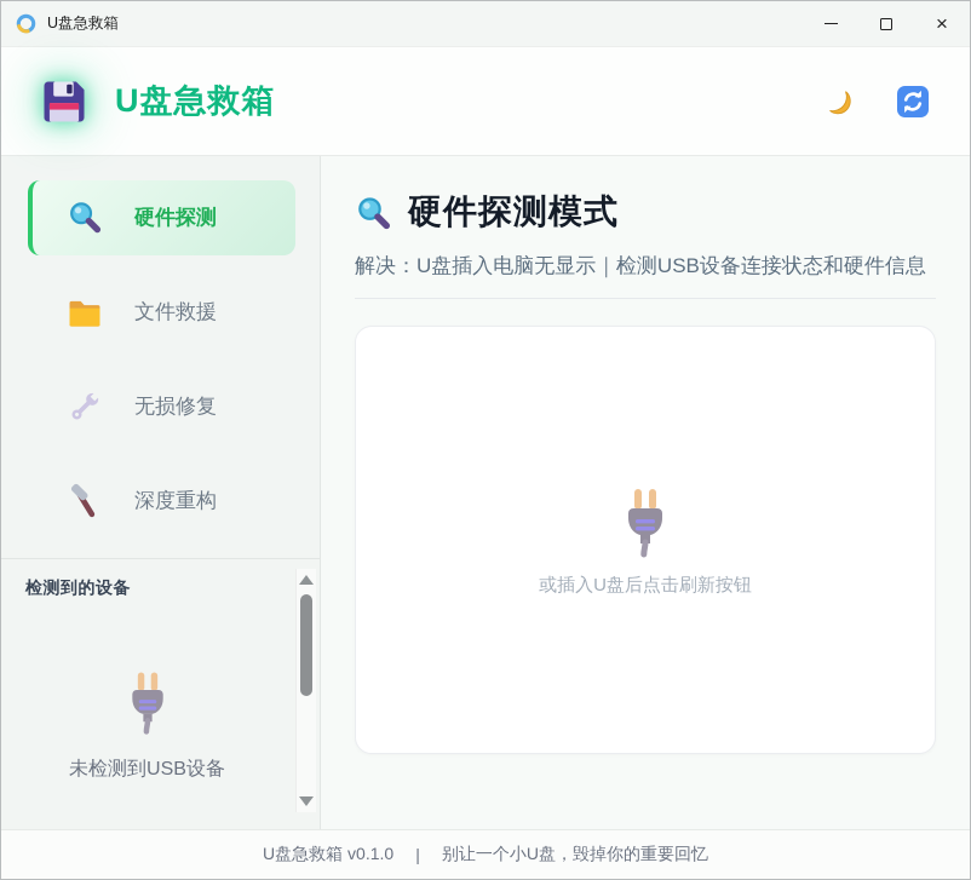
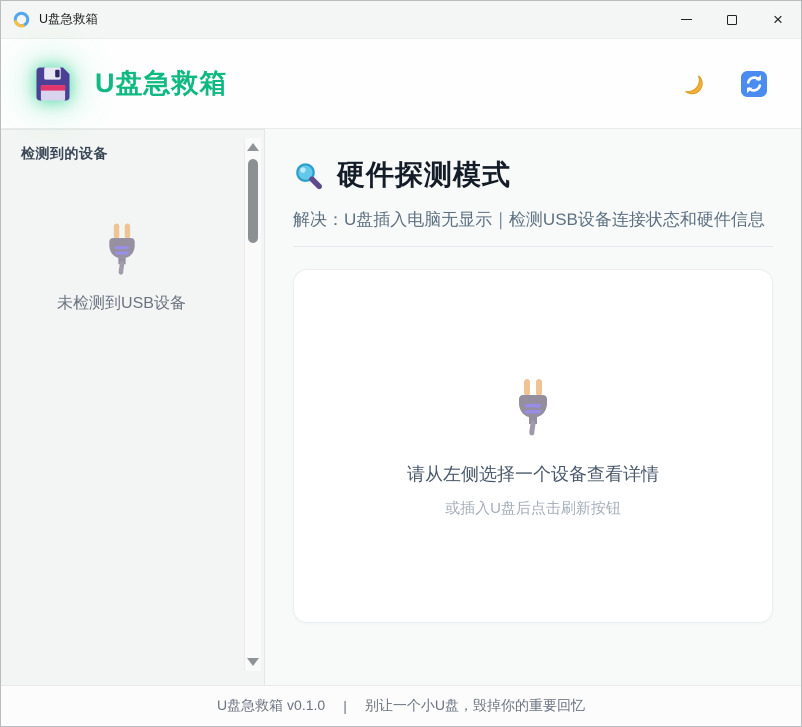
  U盘急救箱
  ×
  U盘急救箱
- 硬件探测
- 文件救援
- 无损修复
- 深度重构
  检测到的设备
  未检测到USB设备
  硬件探测模式
  解决：U盘插入电脑无显示｜检测USB设备连接状态和硬件信息
+ 请从左侧选择一个设备查看详情
  或插入U盘后点击刷新按钮
  U盘急救箱 v0.1.0
  |
  别让一个小U盘，毁掉你的重要回忆
